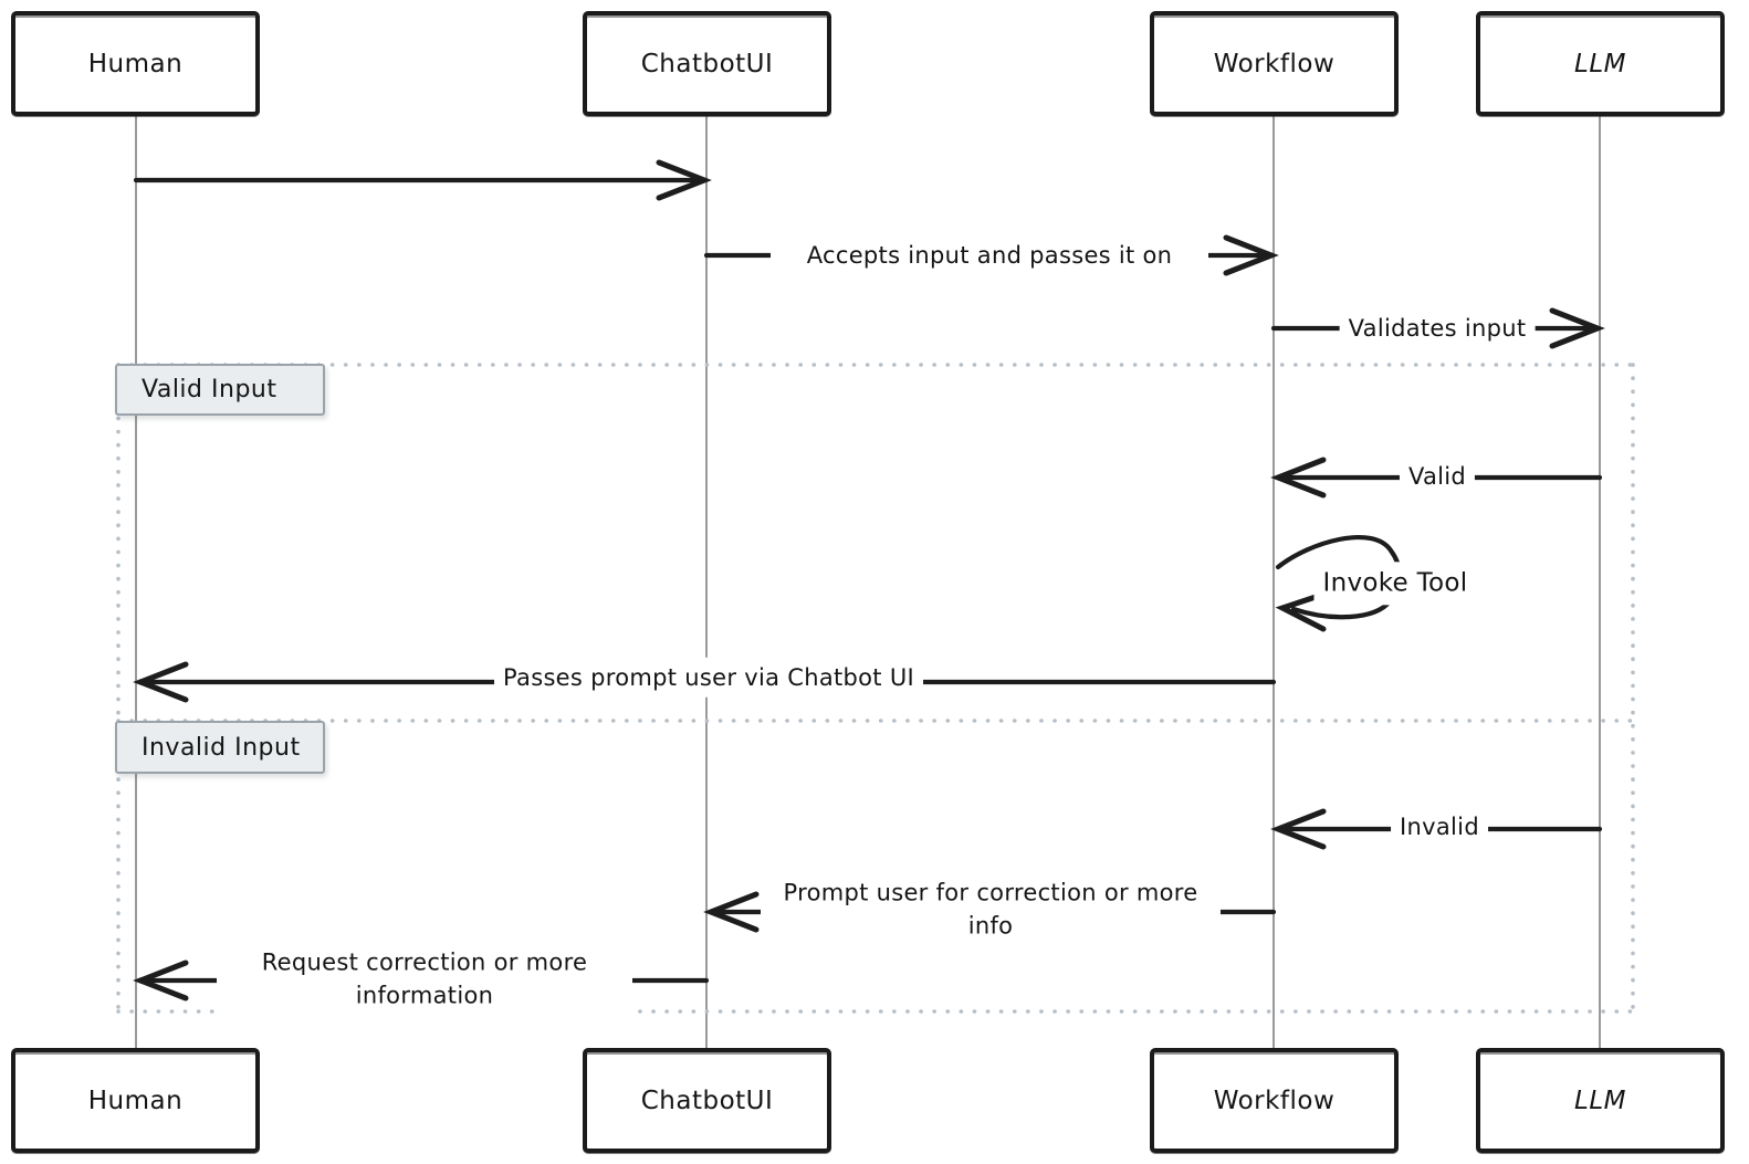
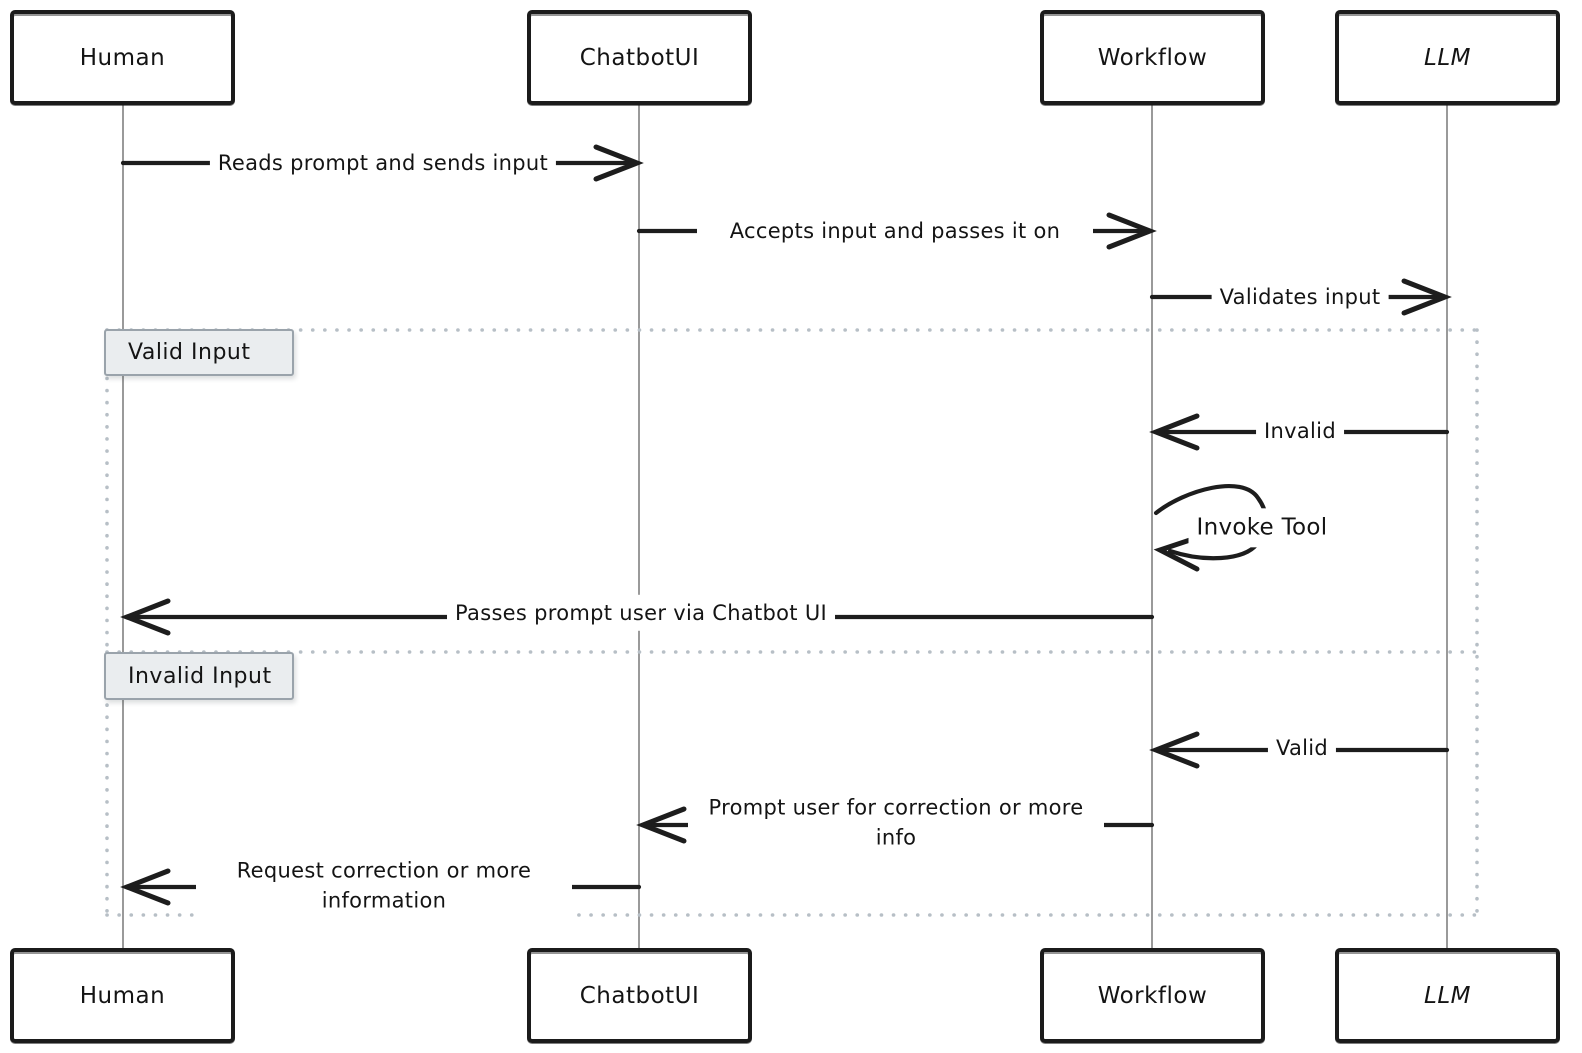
  Human
  ChatbotUI
  Workflow
  LLM
  Human
  ChatbotUI
  Workflow
  LLM
  Valid Input
  Invalid Input
+ Reads prompt and sends input
  Accepts input and passes it on
  Validates input
- Valid
+ Invalid
  Invoke Tool
  Passes prompt user via Chatbot UI
- Invalid
+ Valid
  Prompt user for correction or more info
  Request correction or more information
